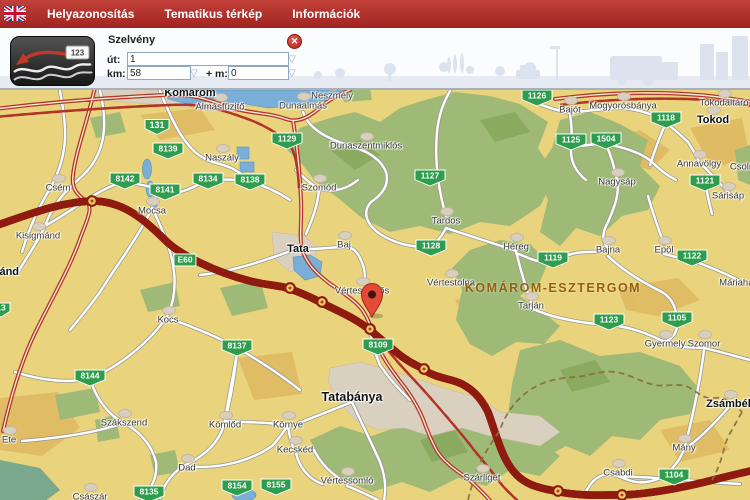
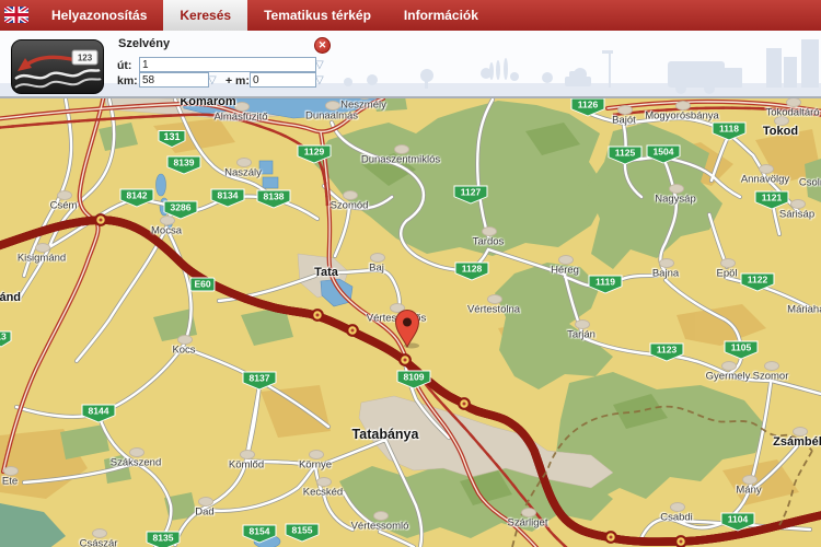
  Helyazonosítás
+ Keresés
  Tematikus térkép
  Információk
  123
  Szelvény
  ✕
  út:
  1
  ▽
  km:
  58
  ▽
  + m:
  0
  ▽
  Komárom
  Almásfüzitő
  Naszály
  Mocsa
  Csém
  Kisigmánd
  Kocs
  Neszmély
  Dunaalmás
  Dunaszentmiklós
  Szomód
  Tata
  Baj
  Tardos
  Vértestolna
  Bajót
  Mogyorósbánya
  Tokodaltáró
  Tokod
  Annavölgy
  Nagysáp
  Sárisáp
  Héreg
  Bajna
  Epöl
  Tarján
  Gyermely
  Szomor
  Szákszend
  Ete
  Kömlőd
  Dad
  Császár
  Környe
  Kecskéd
  Vértessomló
  Szárliget
  Tatabánya
  Zsámbé
  Mány
  Csabdi
  131
  8139
  8142
- 8141
+ 3286
  8134
  8138
  1129
  1127
  1126
  1125
  1504
  1118
  1121
  1119
  1122
  1123
  1105
  1128
  1104
  8137
  8144
  8135
  8154
  8155
  8109
- KOMÁROM-ESZTERGOM
  E60
